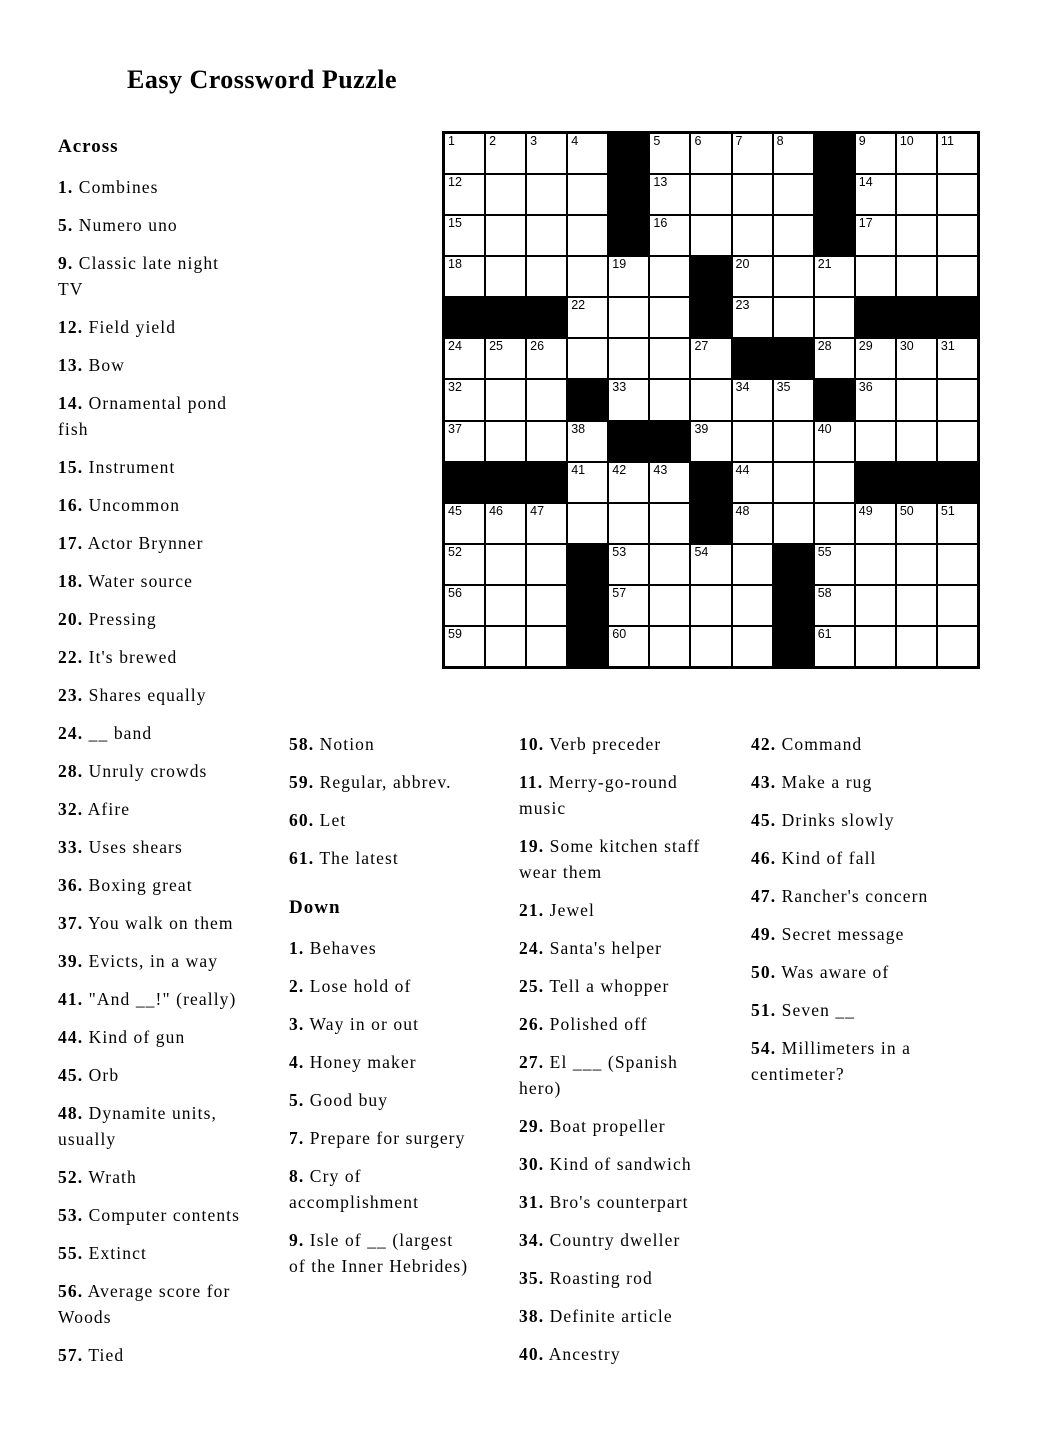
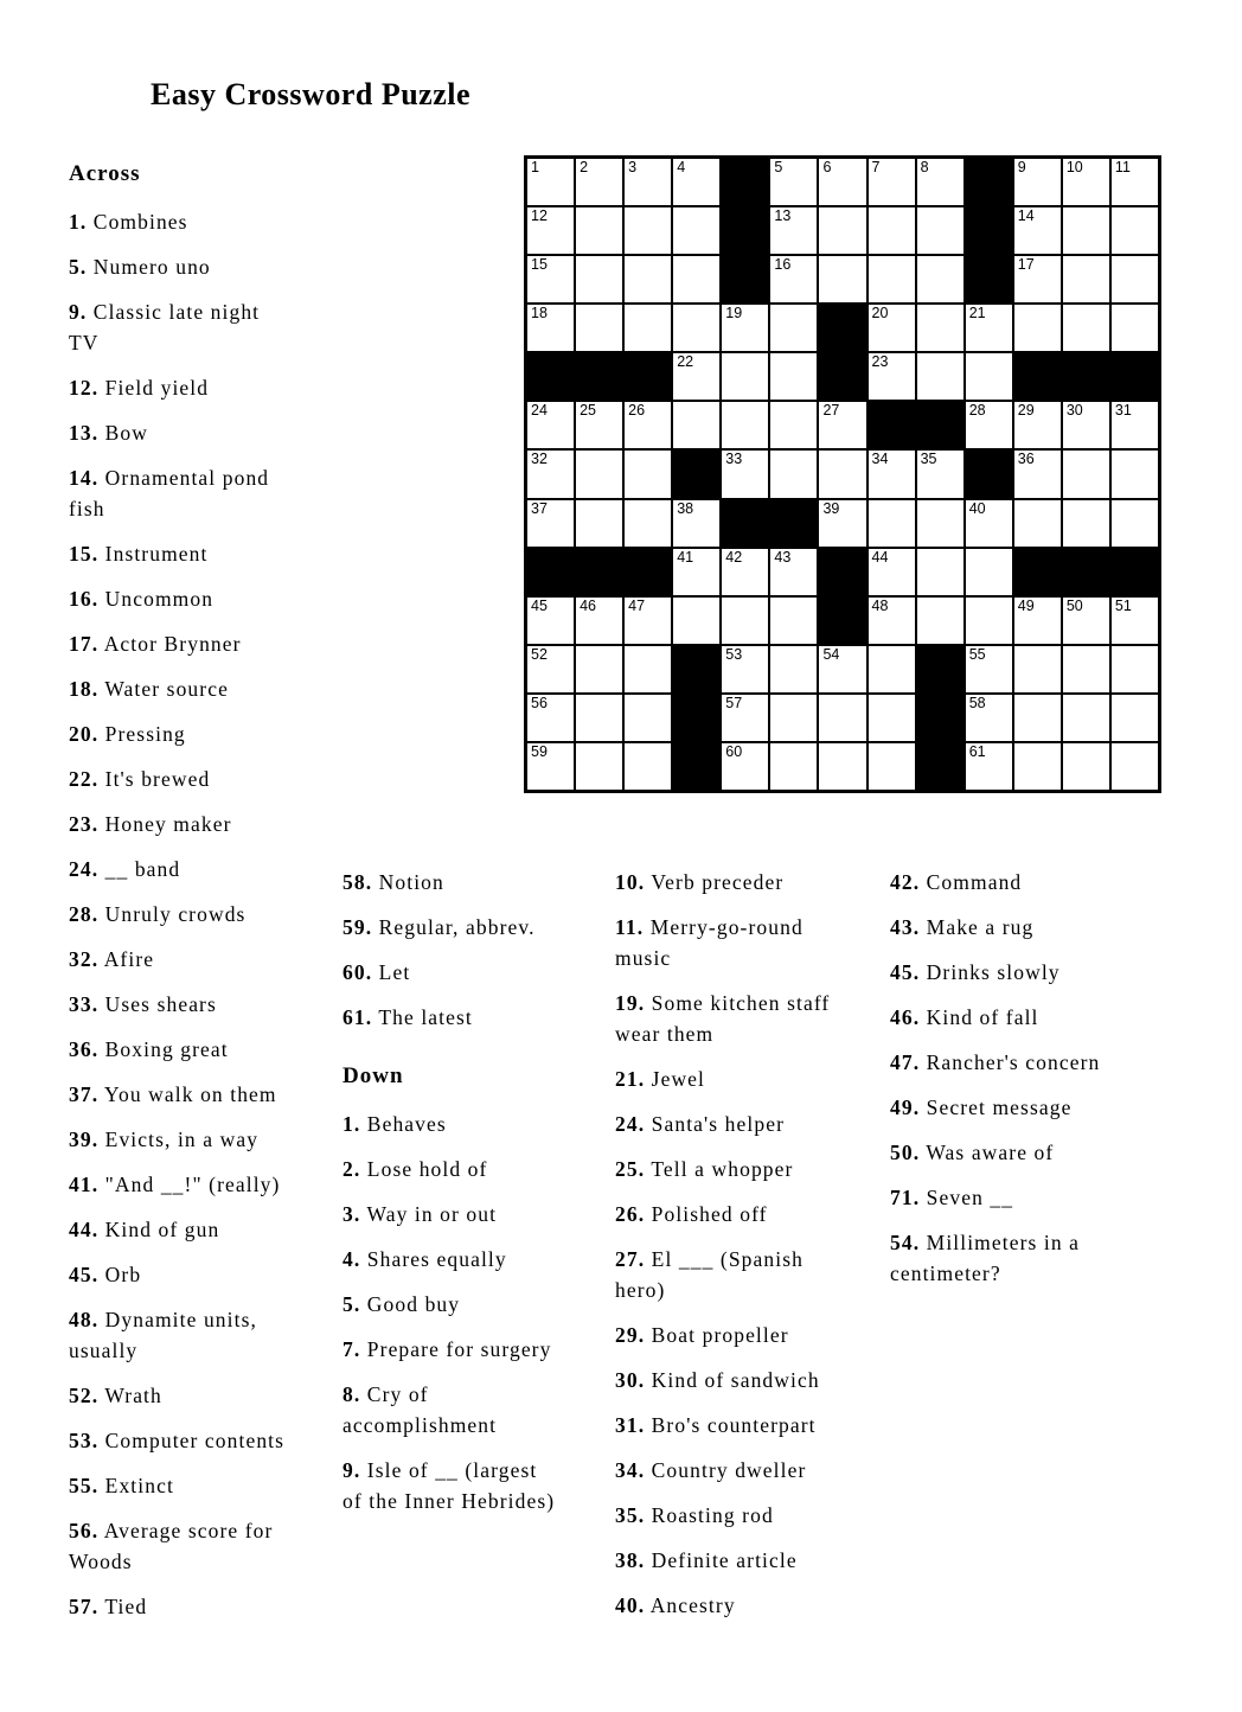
  Easy Crossword Puzzle
  1
  2
  3
  4
  5
  6
  7
  8
  9
  10
  11
  12
  13
  14
  15
  16
  17
  18
  19
  20
  21
  22
  23
  24
  25
  26
  27
  28
  29
  30
  31
  32
  33
  34
  35
  36
  37
  38
  39
  40
  41
  42
  43
  44
  45
  46
  47
  48
  49
  50
  51
  52
  53
  54
  55
  56
  57
  58
  59
  60
  61
  Across
  1. Combines
  5. Numero uno
  9. Classic late night TV
  12. Field yield
  13. Bow
  14. Ornamental pond fish
  15. Instrument
  16. Uncommon
  17. Actor Brynner
  18. Water source
  20. Pressing
  22. It's brewed
- 23. Shares equally
+ 23. Honey maker
  24. __ band
  28. Unruly crowds
  32. Afire
  33. Uses shears
  36. Boxing great
  37. You walk on them
  39. Evicts, in a way
  41. "And __!" (really)
  44. Kind of gun
  45. Orb
  48. Dynamite units, usually
  52. Wrath
  53. Computer contents
  55. Extinct
  56. Average score for Woods
  57. Tied
  58. Notion
  59. Regular, abbrev.
  60. Let
  61. The latest
  Down
  1. Behaves
  2. Lose hold of
  3. Way in or out
- 4. Honey maker
+ 4. Shares equally
  5. Good buy
  7. Prepare for surgery
  8. Cry of accomplishment
  9. Isle of __ (largest of the Inner Hebrides)
  10. Verb preceder
  11. Merry-go-round music
  19. Some kitchen staff wear them
  21. Jewel
  24. Santa's helper
  25. Tell a whopper
  26. Polished off
  27. El ___ (Spanish hero)
  29. Boat propeller
  30. Kind of sandwich
  31. Bro's counterpart
  34. Country dweller
  35. Roasting rod
  38. Definite article
  40. Ancestry
  42. Command
  43. Make a rug
  45. Drinks slowly
  46. Kind of fall
  47. Rancher's concern
  49. Secret message
  50. Was aware of
- 51. Seven __
+ 71. Seven __
  54. Millimeters in a centimeter?
